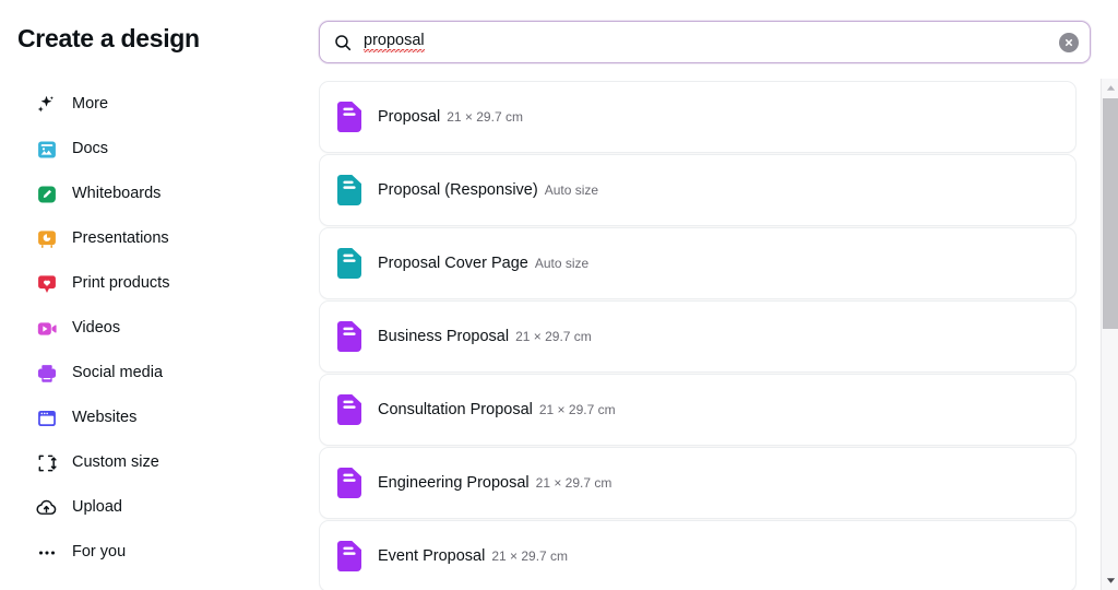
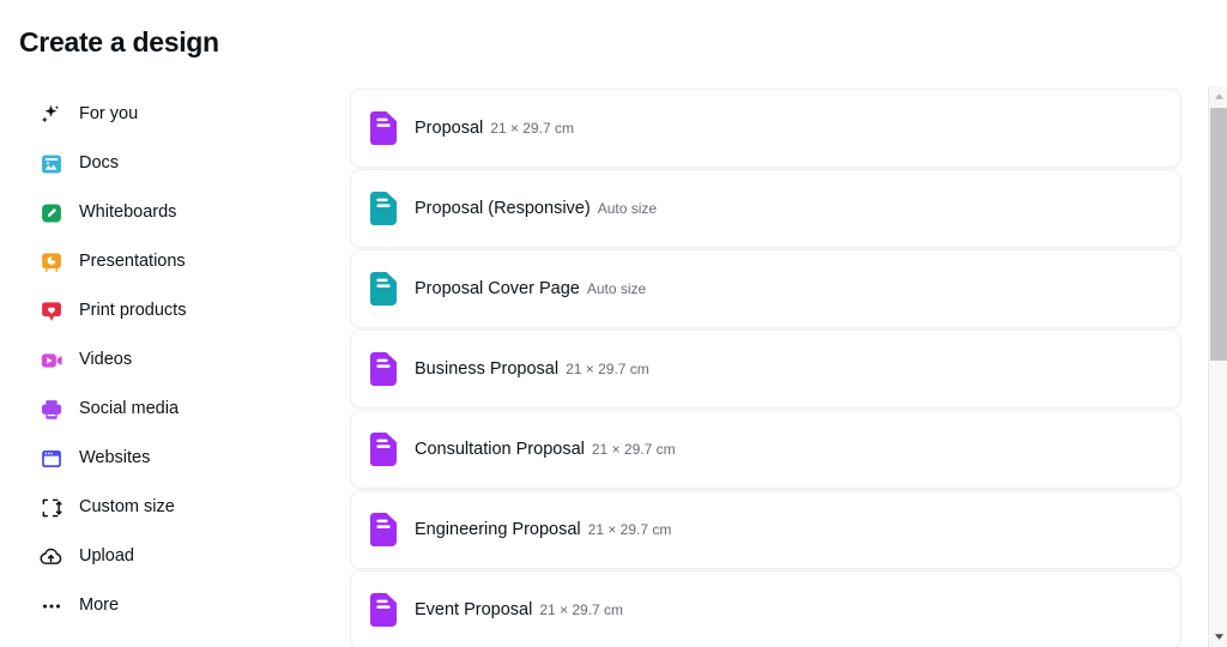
  Create a design
- More
+ For you
  Docs
  Whiteboards
  Presentations
  Print products
  Videos
  Social media
  Websites
  Custom size
  Upload
- For you
+ More
- proposal
  Proposal
  21 × 29.7 cm
  Proposal (Responsive)
  Auto size
  Proposal Cover Page
  Auto size
  Business Proposal
  21 × 29.7 cm
  Consultation Proposal
  21 × 29.7 cm
  Engineering Proposal
  21 × 29.7 cm
  Event Proposal
  21 × 29.7 cm
